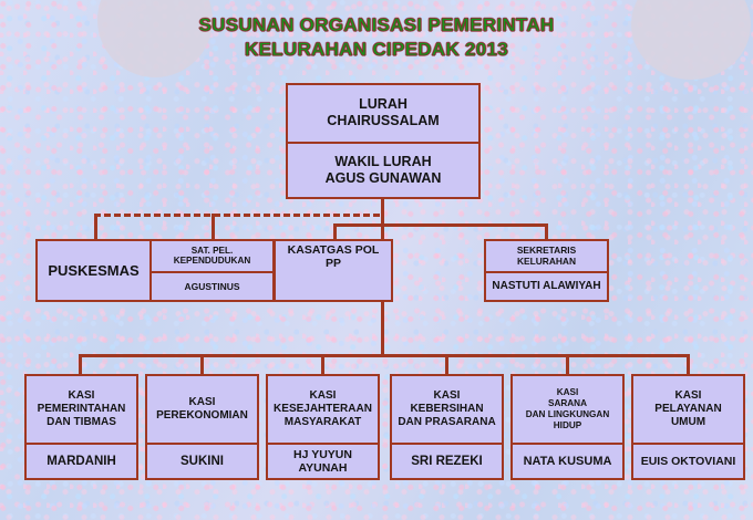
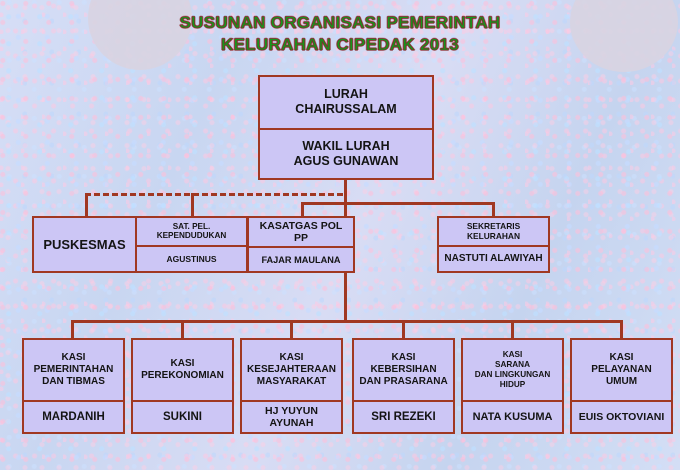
  SUSUNAN ORGANISASI PEMERINTAH
  KELURAHAN CIPEDAK 2013
  LURAH
  CHAIRUSSALAM
  WAKIL LURAH
  AGUS GUNAWAN
  PUSKESMAS
  SAT. PEL. KEPENDUDUKAN
  AGUSTINUS
  KASATGAS POL PP
+ FAJAR MAULANA
  SEKRETARIS KELURAHAN
  NASTUTI ALAWIYAH
  KASI
  PEMERINTAHAN
  DAN TIBMAS
  MARDANIH
  KASI
  PEREKONOMIAN
  SUKINI
  KASI
  KESEJAHTERAAN
  MASYARAKAT
  HJ YUYUN AYUNAH
  KASI
  KEBERSIHAN
  DAN PRASARANA
  SRI REZEKI
  KASI
  SARANA
  DAN LINGKUNGAN HIDUP
  NATA KUSUMA
  KASI
  PELAYANAN UMUM
  EUIS OKTOVIANI
